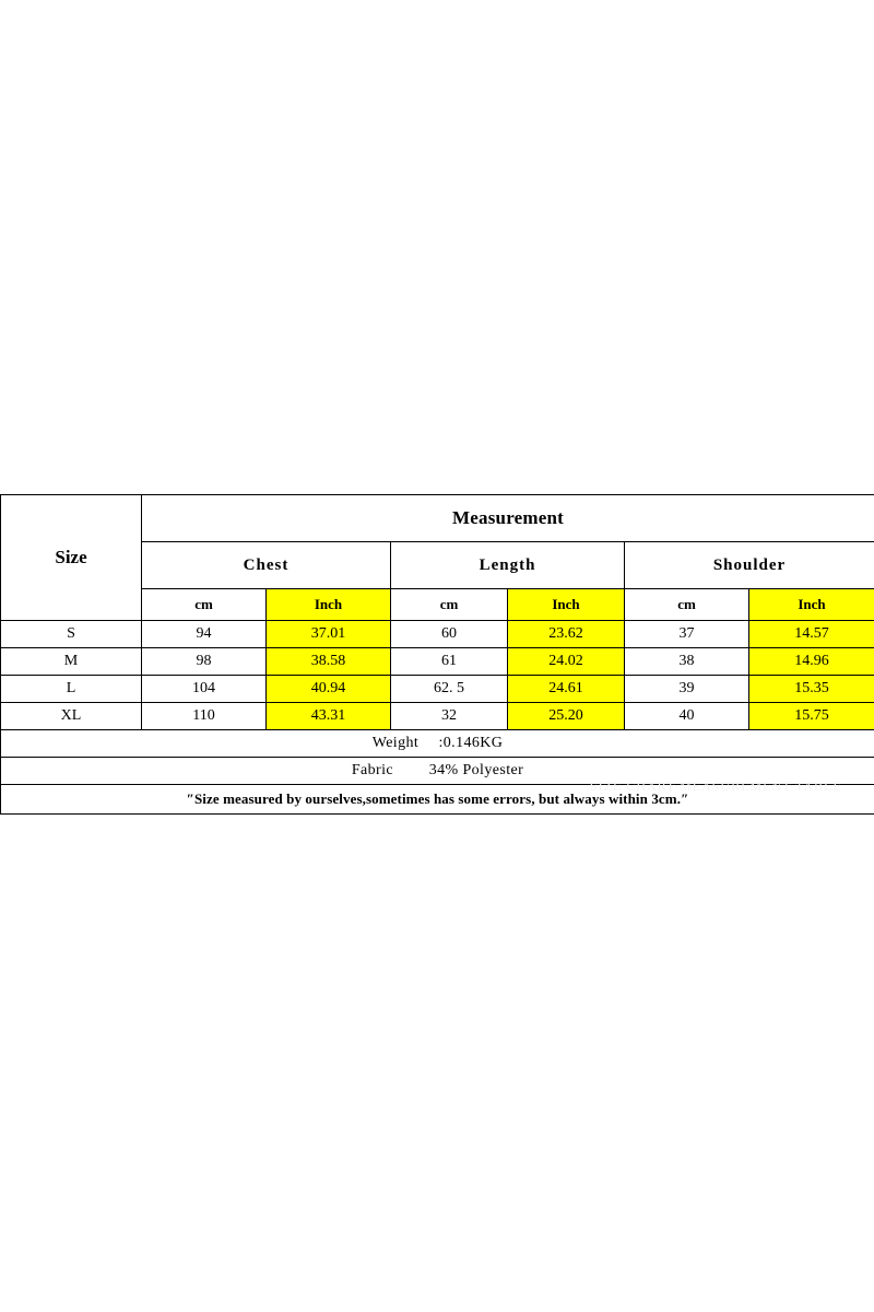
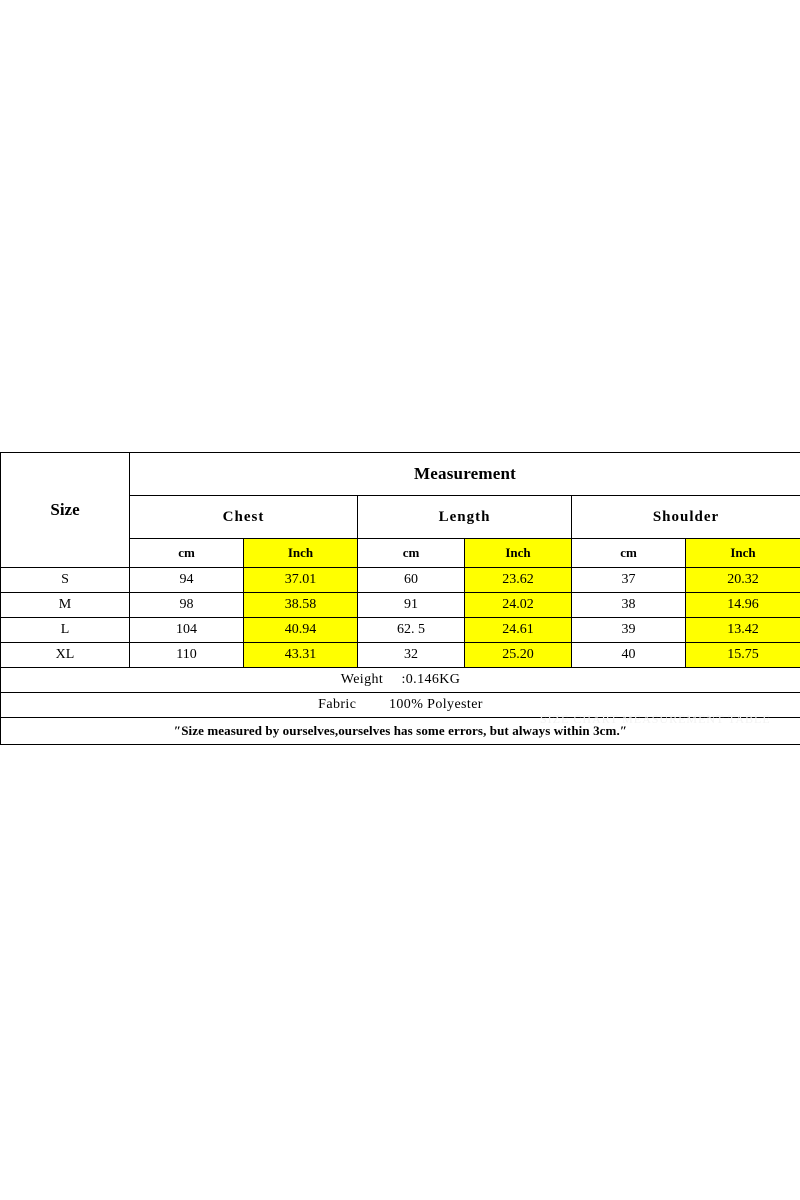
  Size	Measurement
  Chest	Length	Shoulder
  cm	Inch	cm	Inch	cm	Inch
- S	94	37.01	60	23.62	37	14.57
+ S	94	37.01	60	23.62	37	20.32
- M	98	38.58	61	24.02	38	14.96
+ M	98	38.58	91	24.02	38	14.96
- L	104	40.94	62. 5	24.61	39	15.35
+ L	104	40.94	62. 5	24.61	39	13.42
  XL	110	43.31	32	25.20	40	15.75
  Weight :0.146KG
- Fabric 34% Polyester
+ Fabric 100% Polyester
- ″Size measured by ourselves,sometimes has some errors, but always within 3cm.″
+ ″Size measured by ourselves,ourselves has some errors, but always within 3cm.″
  SIZE CHART MEASUREMENT TABLE
